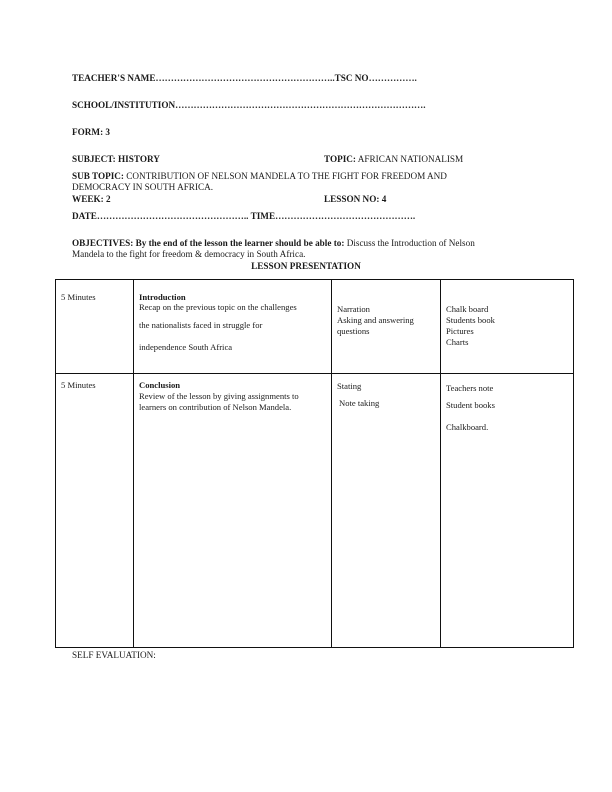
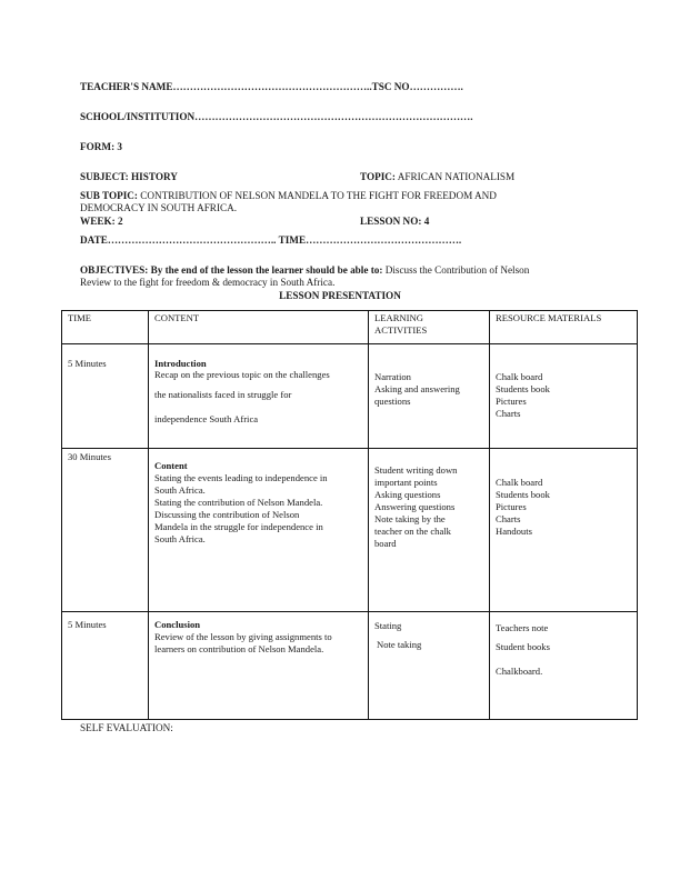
  TEACHER'S NAME…………………………………………………..TSC NO…………….
  SCHOOL/INSTITUTION……………………………………………………………………….
  FORM: 3
  SUBJECT: HISTORY
  TOPIC: AFRICAN NATIONALISM
  SUB TOPIC: CONTRIBUTION OF NELSON MANDELA TO THE FIGHT FOR FREEDOM AND
  DEMOCRACY IN SOUTH AFRICA.
  WEEK: 2
  LESSON NO: 4
  DATE………………………………………….. TIME……………………………………….
- OBJECTIVES: By the end of the lesson the learner should be able to: Discuss the Introduction of Nelson
+ OBJECTIVES: By the end of the lesson the learner should be able to: Discuss the Contribution of Nelson
- Mandela to the fight for freedom & democracy in South Africa.
+ Review to the fight for freedom & democracy in South Africa.
  LESSON PRESENTATION
+ TIME	CONTENT	LEARNING ACTIVITIES	RESOURCE MATERIALS
  5 Minutes	Introduction Recap on the previous topic on the challenges the nationalists faced in struggle for independence South Africa	Narration Asking and answering questions	Chalk board Students book Pictures Charts
+ 30 Minutes	Content Stating the events leading to independence in South Africa. Stating the contribution of Nelson Mandela. Discussing the contribution of Nelson Mandela in the struggle for independence in South Africa.	Student writing down important points Asking questions Answering questions Note taking by the teacher on the chalk board	Chalk board Students book Pictures Charts Handouts
  5 Minutes	Conclusion Review of the lesson by giving assignments to learners on contribution of Nelson Mandela.	Stating Note taking	Teachers note Student books Chalkboard.
  SELF EVALUATION:
